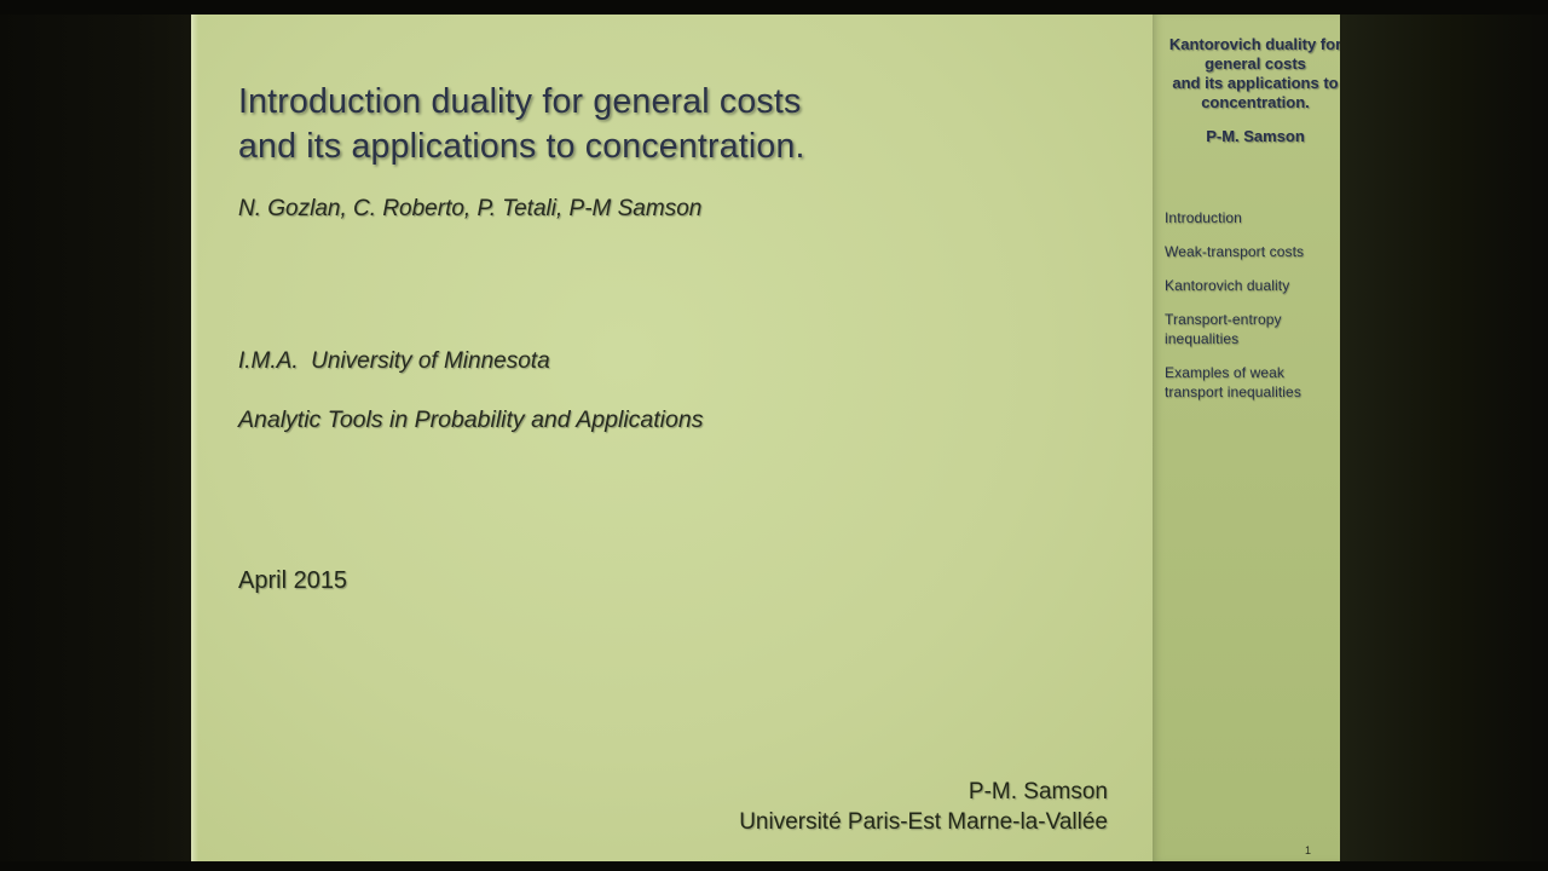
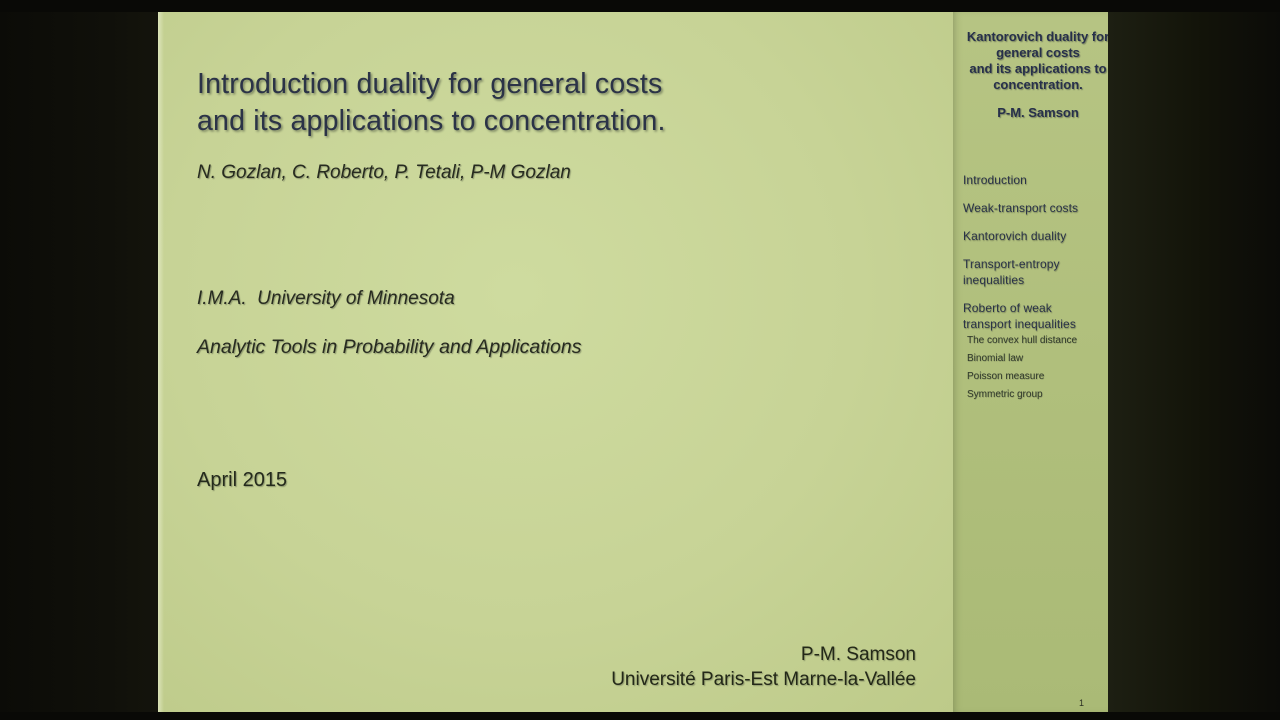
  Introduction duality for general costs
  and its applications to concentration.
- N. Gozlan, C. Roberto, P. Tetali, P-M Samson
+ N. Gozlan, C. Roberto, P. Tetali, P-M Gozlan
  I.M.A. University of Minnesota
  Analytic Tools in Probability and Applications
  April 2015
  P-M. Samson
  Université Paris-Est Marne-la-Vallée
  Kantorovich duality for
  general costs
  and its applications to
  concentration.
  P-M. Samson
  Introduction
  Weak-transport costs
  Kantorovich duality
  Transport-entropy inequalities
- Examples of weak transport inequalities
+ Roberto of weak transport inequalities
+ The convex hull distance
+ Binomial law
+ Poisson measure
+ Symmetric group
  1
